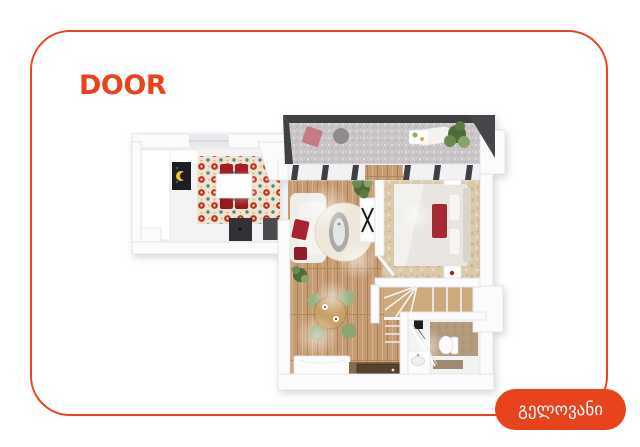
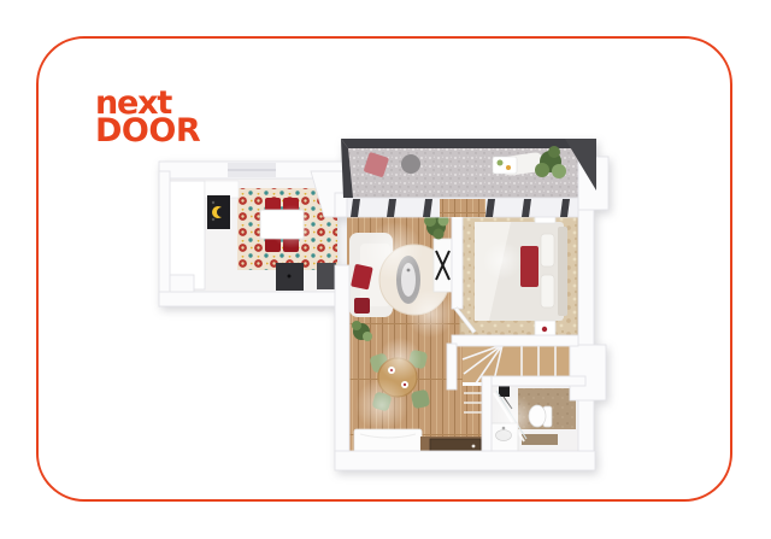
+ next
  DOOR
- გელოვანი
